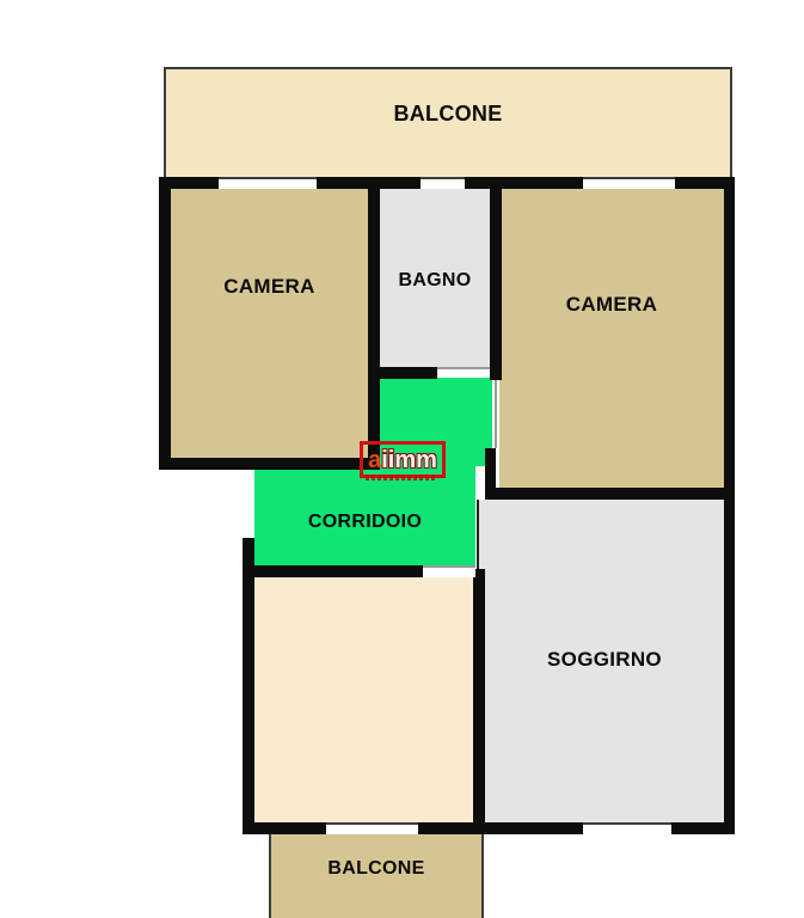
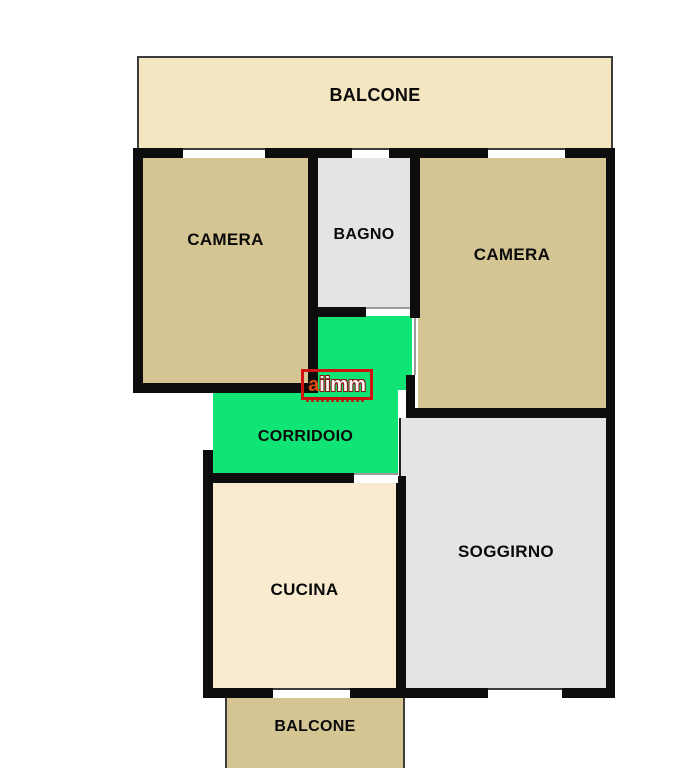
  BALCONE
  CAMERA
  BAGNO
  CAMERA
  CORRIDOIO
+ CUCINA
  SOGGIRNO
  BALCONE
  a
  iimm
